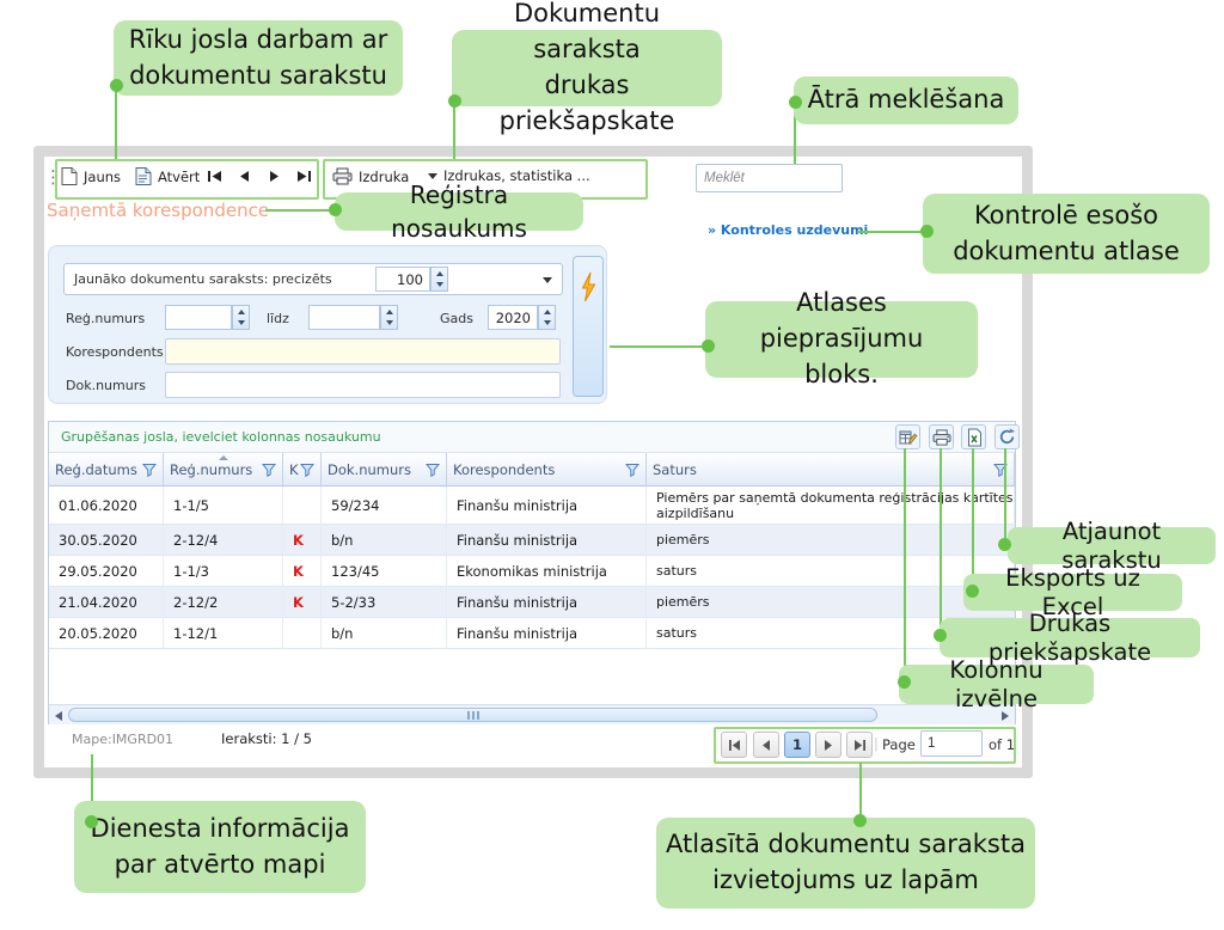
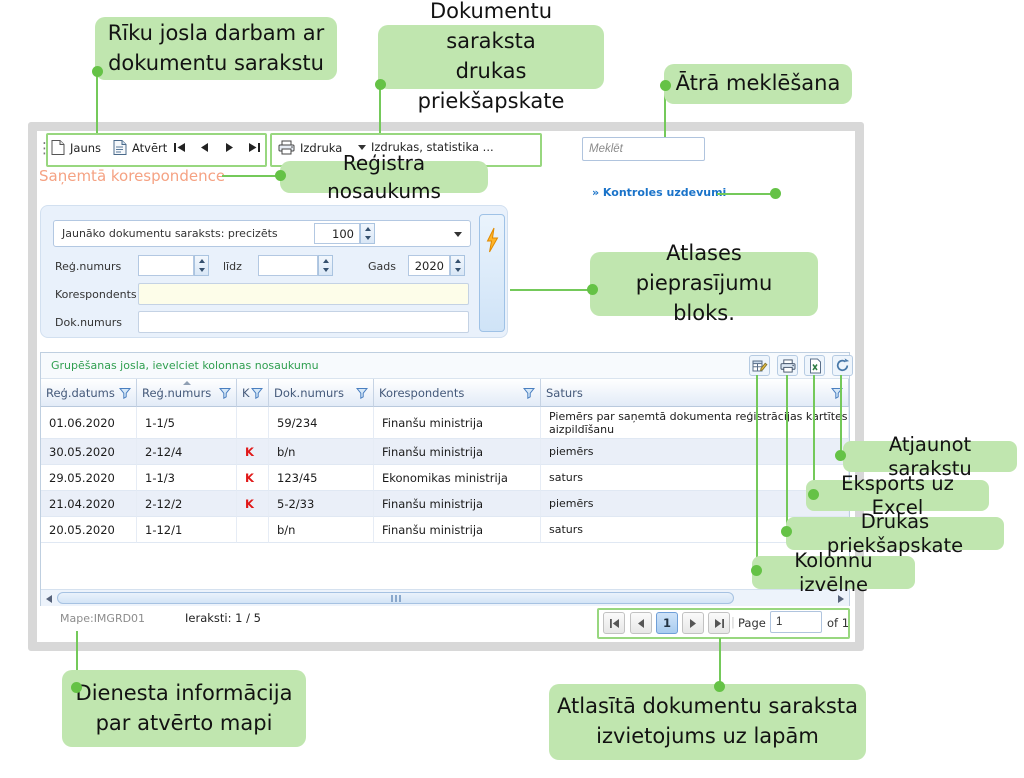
  Rīku josla darbam ar
  dokumentu sarakstu
  Dokumentu saraksta
  drukas priekšapskate
  Ātrā meklēšana
  Reģistra nosaukums
- Kontrolē esošo
- dokumentu atlase
  Atlases pieprasījumu
  bloks.
  Atjaunot sarakstu
  Eksports uz Excel
  Drukas priekšapskate
  Kolonnu izvēlne
  Dienesta informācija
  par atvērto mapi
  Atlasītā dokumentu saraksta
  izvietojums uz lapām
  ⋮
  Jauns
  Atvērt
  Izdruka
  Izdrukas, statistika ...
  Meklēt
  Saņemtā korespondence
  » Kontroles uzdevu
  Jaunāko dokumentu saraksts: precizēts
  100
  Reģ.numurs
  līdz
  Gads
  2020
  Korespondents
  Dok.numurs
  Grupēšanas josla, ievelciet kolonnas nosaukumu
  Reģ.datums
  Reģ.numurs
  K
  Dok.numurs
  Korespondents
  Saturs
  01.06.2020
  1-1/5
  59/234
  Finanšu ministrija
  Piemērs par saņemtā dokumenta reģistrācjas kartītes aizpildīšanu
  30.05.2020
  2-12/4
  K
  b/n
  Finanšu ministrija
  piemērs
  29.05.2020
  1-1/3
  K
  123/45
  Ekonomikas ministrija
  saturs
  21.04.2020
  2-12/2
  K
  5-2/33
  Finanšu ministrija
  piemērs
  20.05.2020
  1-12/1
  b/n
  Finanšu ministrija
  saturs
  Mape:IMGRD01
  Ieraksti: 1 / 5
  1
  |
  Page
  1
  of 1
